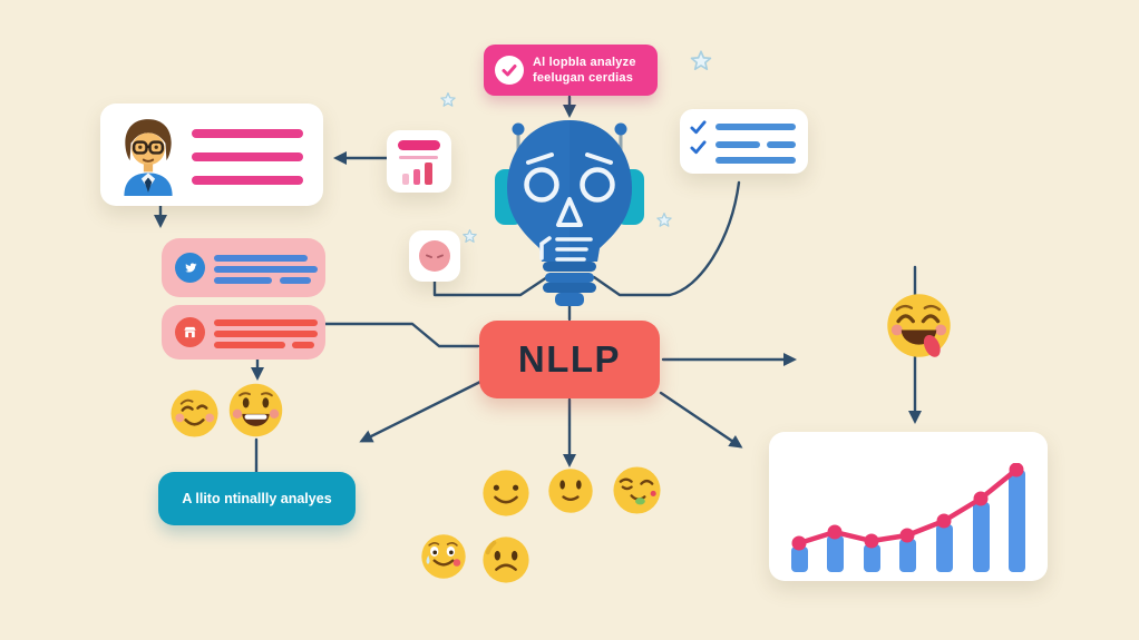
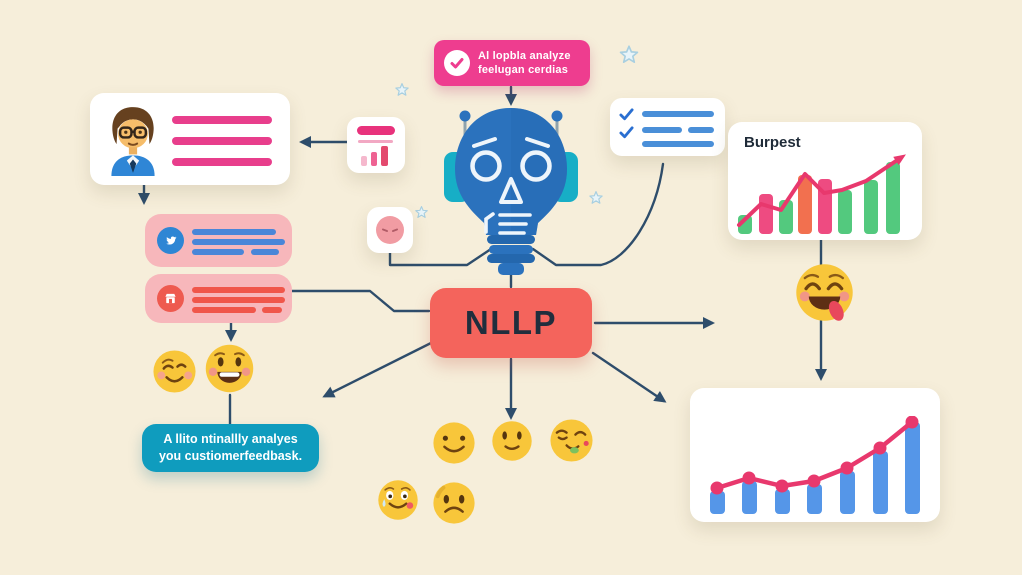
  Al lopbla analyze
  feelugan cerdias
  NLLP
  A llito ntinallly analyes
+ you custiomerfeedbask.
+ Burpest
